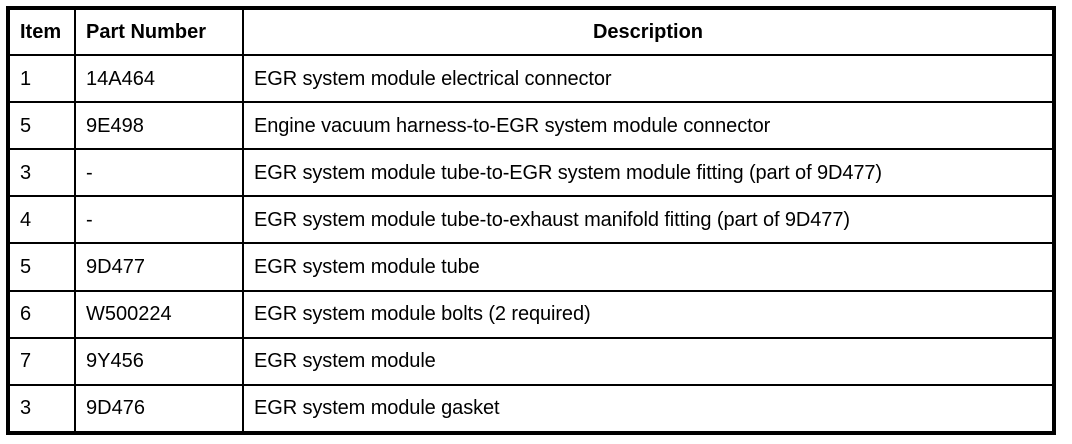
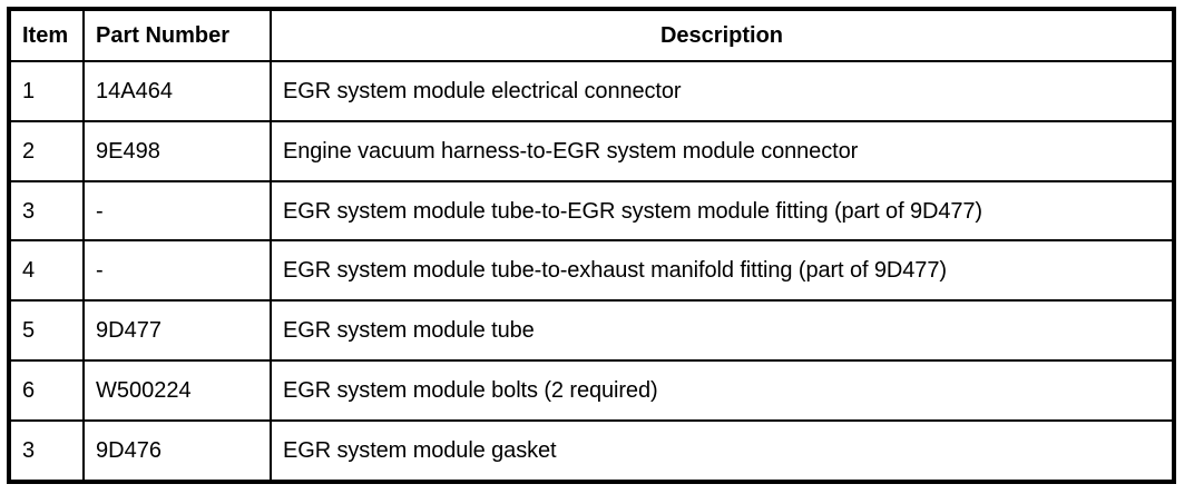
  Item	Part Number	Description
  1	14A464	EGR system module electrical connector
- 5	9E498	Engine vacuum harness-to-EGR system module connector
+ 2	9E498	Engine vacuum harness-to-EGR system module connector
  3	-	EGR system module tube-to-EGR system module fitting (part of 9D477)
  4	-	EGR system module tube-to-exhaust manifold fitting (part of 9D477)
  5	9D477	EGR system module tube
  6	W500224	EGR system module bolts (2 required)
- 7	9Y456	EGR system module
  3	9D476	EGR system module gasket
